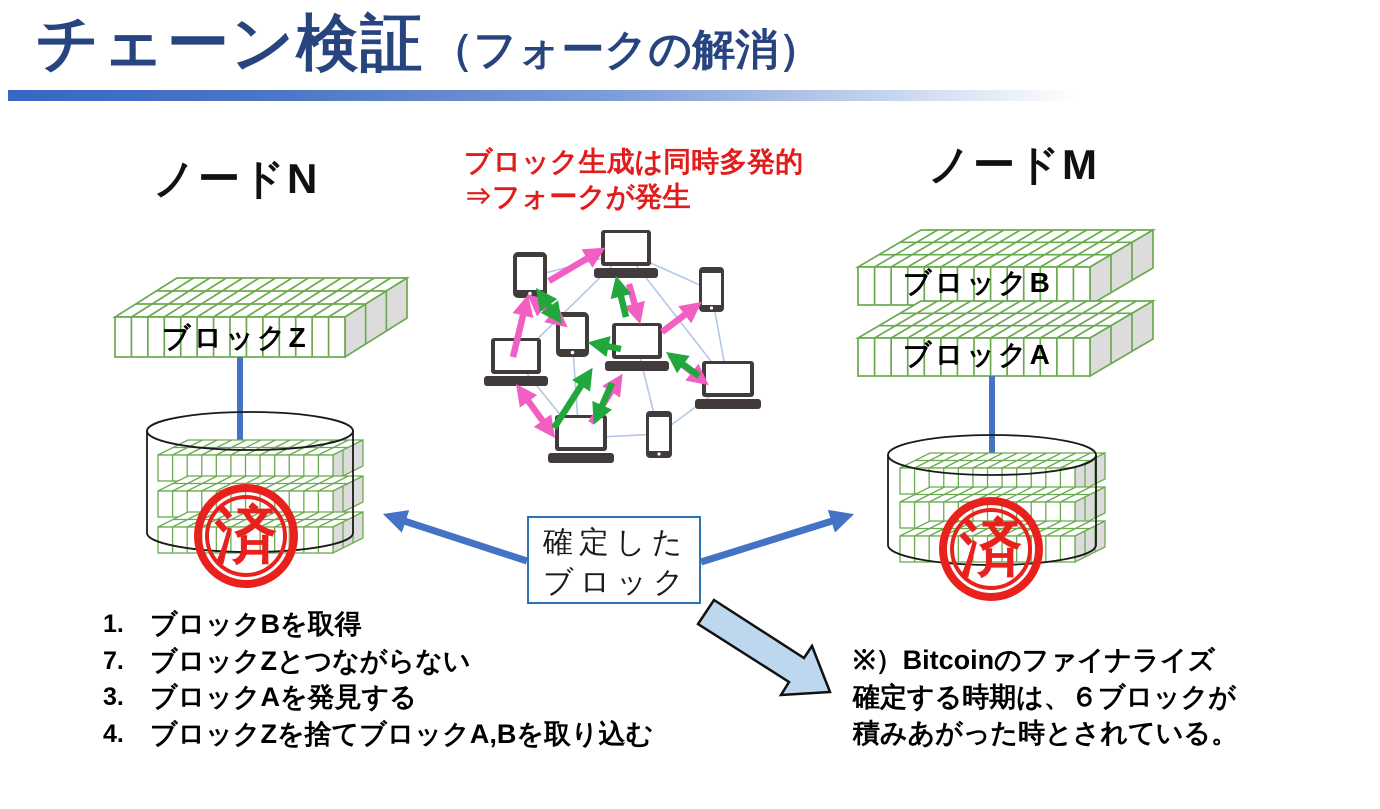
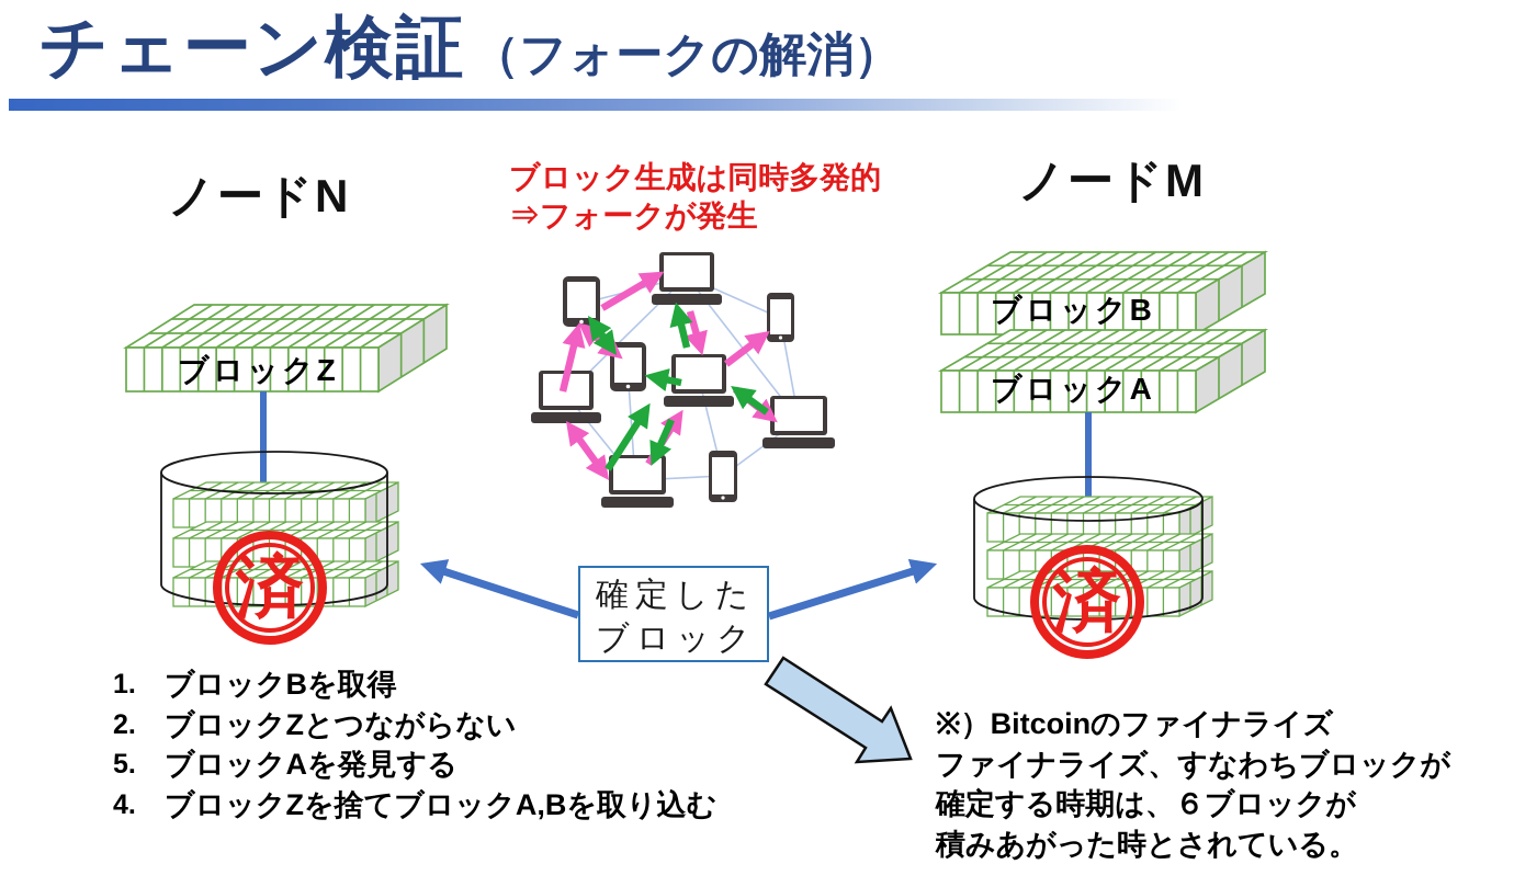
  チェーン検証
  （フォークの解消）
  ノードN
  ノードM
  ブロック生成は同時多発的
  ⇒フォークが発生
  ブロックZ
  ブロックB
  ブロックA
  確定した
  ブロック
  済
  済
  1.
  ブロックBを取得
- 7.
+ 2.
  ブロックZとつながらない
- 3.
+ 5.
  ブロックAを発見する
  4.
  ブロックZを捨てブロックA,Bを取り込む
  ※）Bitcoinのファイナライズ
+ ファイナライズ、すなわちブロックが
  確定する時期は、６ブロックが
  積みあがった時とされている。
